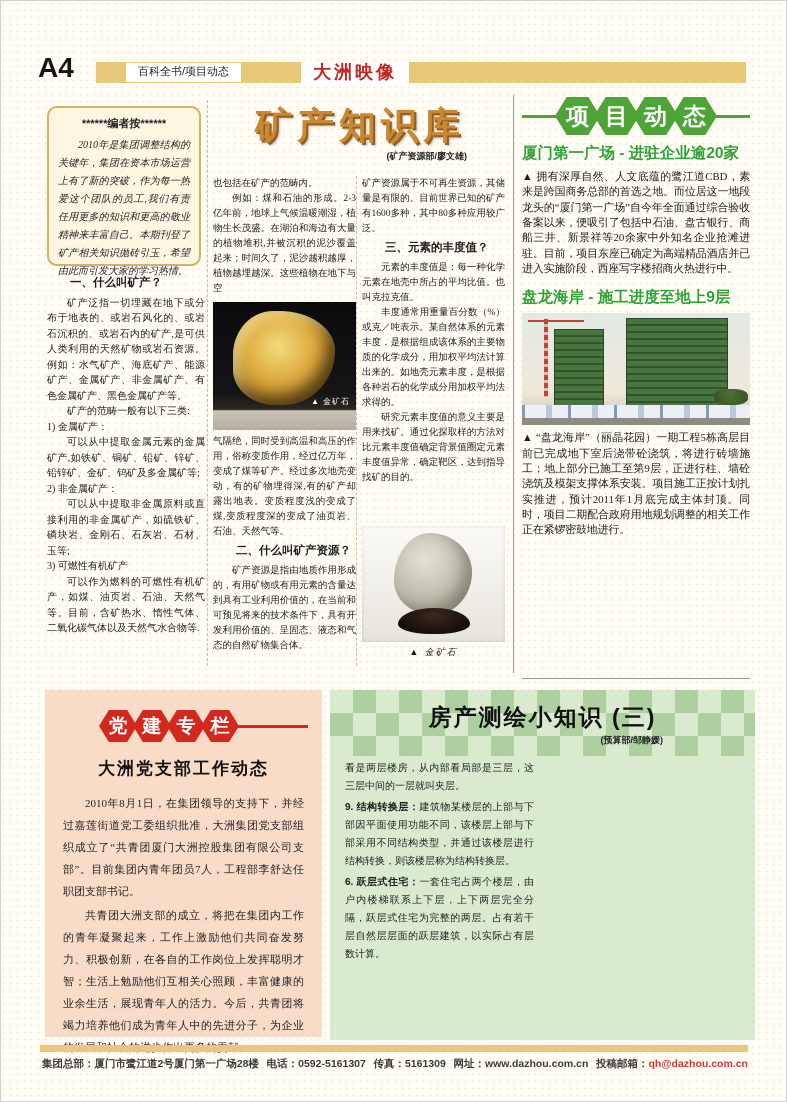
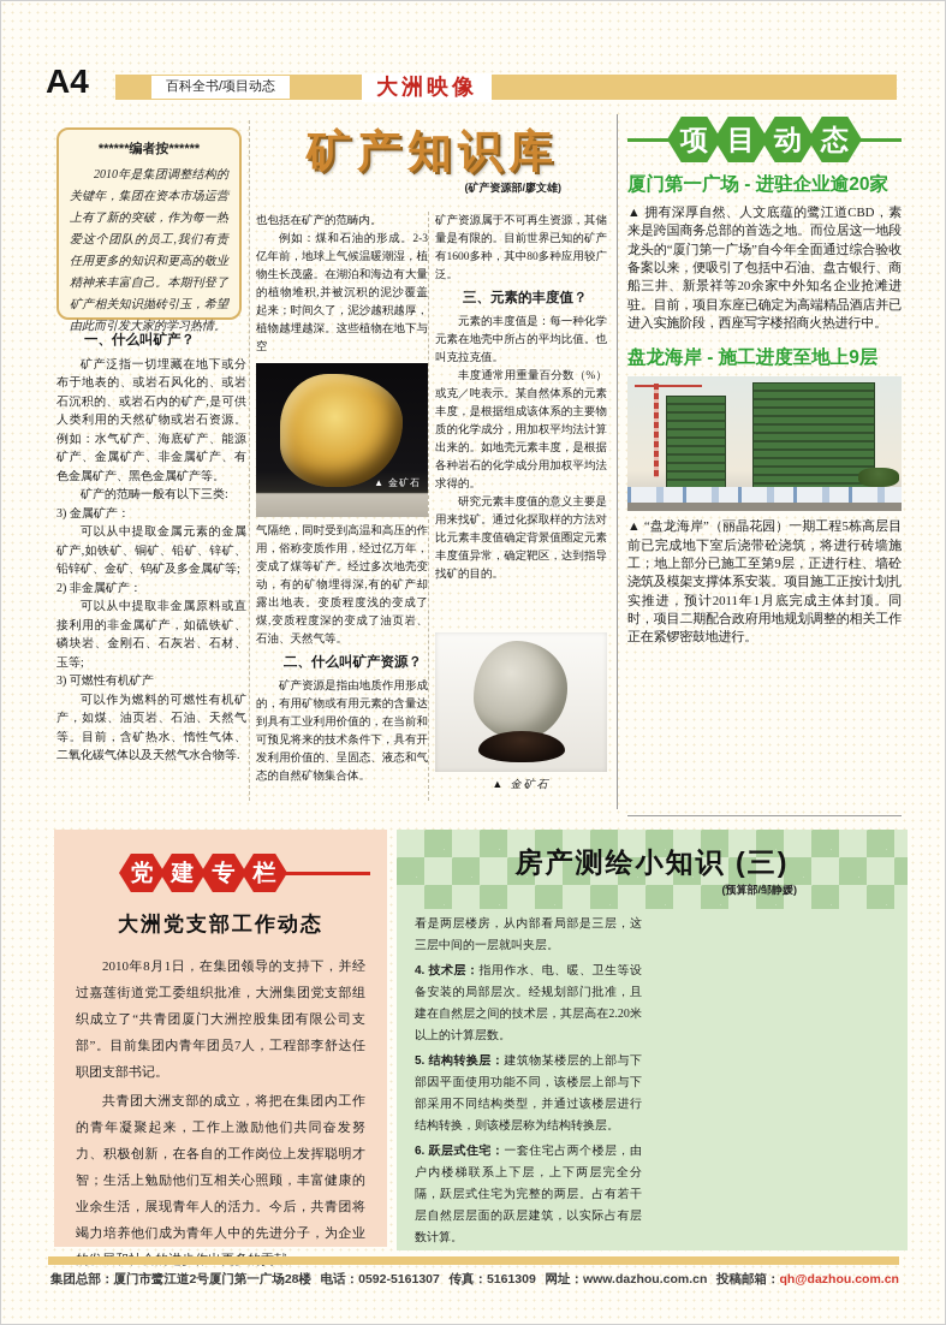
  A4
  百科全书/项目动态
  大洲映像
  ******编者按******
  2010年是集团调整结构的关键年，集团在资本市场运营上有了新的突破，作为每一热爱这个团队的员工,我们有责任用更多的知识和更高的敬业精神来丰富自己。本期刊登了矿产相关知识抛砖引玉，希望由此而引发大家的学习热情。
  矿产知识库
  (矿产资源部/廖文雄)
  一、什么叫矿产？
  矿产泛指一切埋藏在地下或分布于地表的、或岩石风化的、或岩石沉积的、或岩石内的矿产,是可供人类利用的天然矿物或岩石资源。例如：水气矿产、海底矿产、能源矿产、金属矿产、非金属矿产、有色金属矿产、黑色金属矿产等。
  矿产的范畴一般有以下三类:
- 1) 金属矿产：
+ 3) 金属矿产：
  可以从中提取金属元素的金属矿产,如铁矿、铜矿、铅矿、锌矿、铅锌矿、金矿、钨矿及多金属矿等;
  2) 非金属矿产：
  可以从中提取非金属原料或直接利用的非金属矿产，如硫铁矿、磷块岩、金刚石、石灰岩、石材、玉等;
  3) 可燃性有机矿产
  可以作为燃料的可燃性有机矿产，如煤、油页岩、石油、天然气等。目前，含矿热水、惰性气体、二氧化碳气体以及天然气水合物等.
  也包括在矿产的范畴内。
  例如：煤和石油的形成。2-3亿年前，地球上气候温暖潮湿，植物生长茂盛。在湖泊和海边有大量的植物堆积,并被沉积的泥沙覆盖起来；时间久了，泥沙越积越厚，植物越埋越深。这些植物在地下与空
  ▲ 金矿石
  气隔绝，同时受到高温和高压的作用，俗称变质作用，经过亿万年，变成了煤等矿产。经过多次地壳变动，有的矿物埋得深,有的矿产却露出地表。变质程度浅的变成了煤,变质程度深的变成了油页岩、石油、天然气等。
  二、什么叫矿产资源？
  矿产资源是指由地质作用形成的，有用矿物或有用元素的含量达到具有工业利用价值的，在当前和可预见将来的技术条件下，具有开发利用价值的、呈固态、液态和气态的自然矿物集合体。
  矿产资源属于不可再生资源，其储量是有限的。目前世界已知的矿产有1600多种，其中80多种应用较广泛。
  三、元素的丰度值？
  元素的丰度值是：每一种化学元素在地壳中所占的平均比值。也叫克拉克值。
  丰度通常用重量百分数（%）或克／吨表示。某自然体系的元素丰度，是根据组成该体系的主要物质的化学成分，用加权平均法计算出来的。如地壳元素丰度，是根据各种岩石的化学成分用加权平均法求得的。
  研究元素丰度值的意义主要是用来找矿。通过化探取样的方法对比元素丰度值确定背景值圈定元素丰度值异常，确定靶区，达到指导找矿的目的。
  ▲ 金矿石
  项
  目
  动
  态
  厦门第一广场 - 进驻企业逾20家
  ▲ 拥有深厚自然、人文底蕴的鹭江道CBD，素来是跨国商务总部的首选之地。而位居这一地段龙头的“厦门第一广场”自今年全面通过综合验收备案以来，便吸引了包括中石油、盘古银行、商船三井、新景祥等20余家中外知名企业抢滩进驻。目前，项目东座已确定为高端精品酒店并已进入实施阶段，西座写字楼招商火热进行中。
  盘龙海岸 - 施工进度至地上9层
  ▲ “盘龙海岸”（丽晶花园）一期工程5栋高层目前已完成地下室后浇带砼浇筑，将进行砖墙施工；地上部分已施工至第9层，正进行柱、墙砼浇筑及模架支撑体系安装。项目施工正按计划扎实推进，预计2011年1月底完成主体封顶。同时，项目二期配合政府用地规划调整的相关工作正在紧锣密鼓地进行。
  党
  建
  专
  栏
  大洲党支部工作动态
  2010年8月1日，在集团领导的支持下，并经过嘉莲街道党工委组织批准，大洲集团党支部组织成立了“共青团厦门大洲控股集团有限公司支部”。目前集团内青年团员7人，工程部李舒达任职团支部书记。
  共青团大洲支部的成立，将把在集团内工作的青年凝聚起来，工作上激励他们共同奋发努力、积极创新，在各自的工作岗位上发挥聪明才智；生活上勉励他们互相关心照顾，丰富健康的业余生活，展现青年人的活力。今后，共青团将竭力培养他们成为青年人中的先进分子，为企业
  房产测绘小知识 (三)
  (预算部/邹静媛)
  看是两层楼房，从内部看局部是三层，这三层中间的一层就叫夹层。
+ 4. 技术层：指用作水、电、暖、卫生等设备安装的局部层次。经规划部门批准，且建在自然层之间的技术层，其层高在2.20米以上的计算层数。
- 9. 结构转换层：建筑物某楼层的上部与下部因平面使用功能不同，该楼层上部与下部采用不同结构类型，并通过该楼层进行结构转换，则该楼层称为结构转换层。
+ 5. 结构转换层：建筑物某楼层的上部与下部因平面使用功能不同，该楼层上部与下部采用不同结构类型，并通过该楼层进行结构转换，则该楼层称为结构转换层。
  6. 跃层式住宅：一套住宅占两个楼层，由户内楼梯联系上下层，上下两层完全分隔，跃层式住宅为完整的两层。占有若干层自然层层面的跃层建筑，以实际占有层数计算。
  集团总部：厦门市鹭江道2号厦门第一广场28楼
  电话：0592-5161307
  传真：5161309
  网址：www.dazhou.com.cn
  投稿邮箱：qh@dazhou.com.cn
